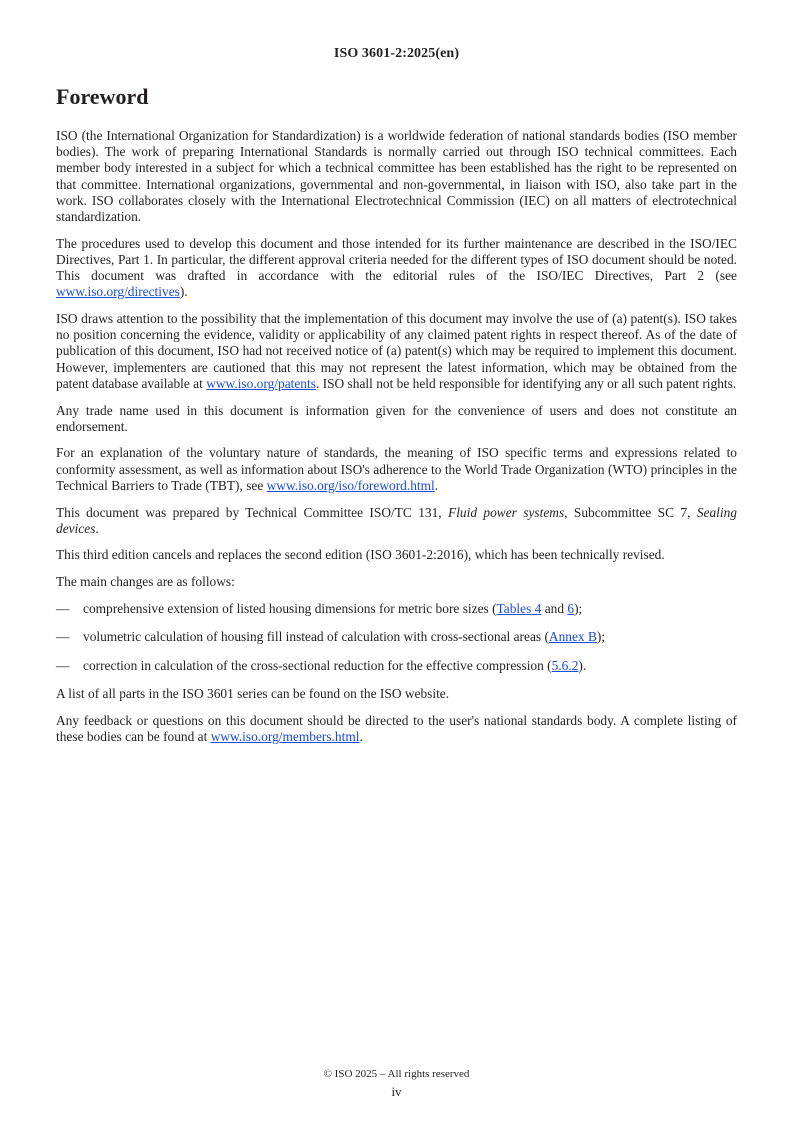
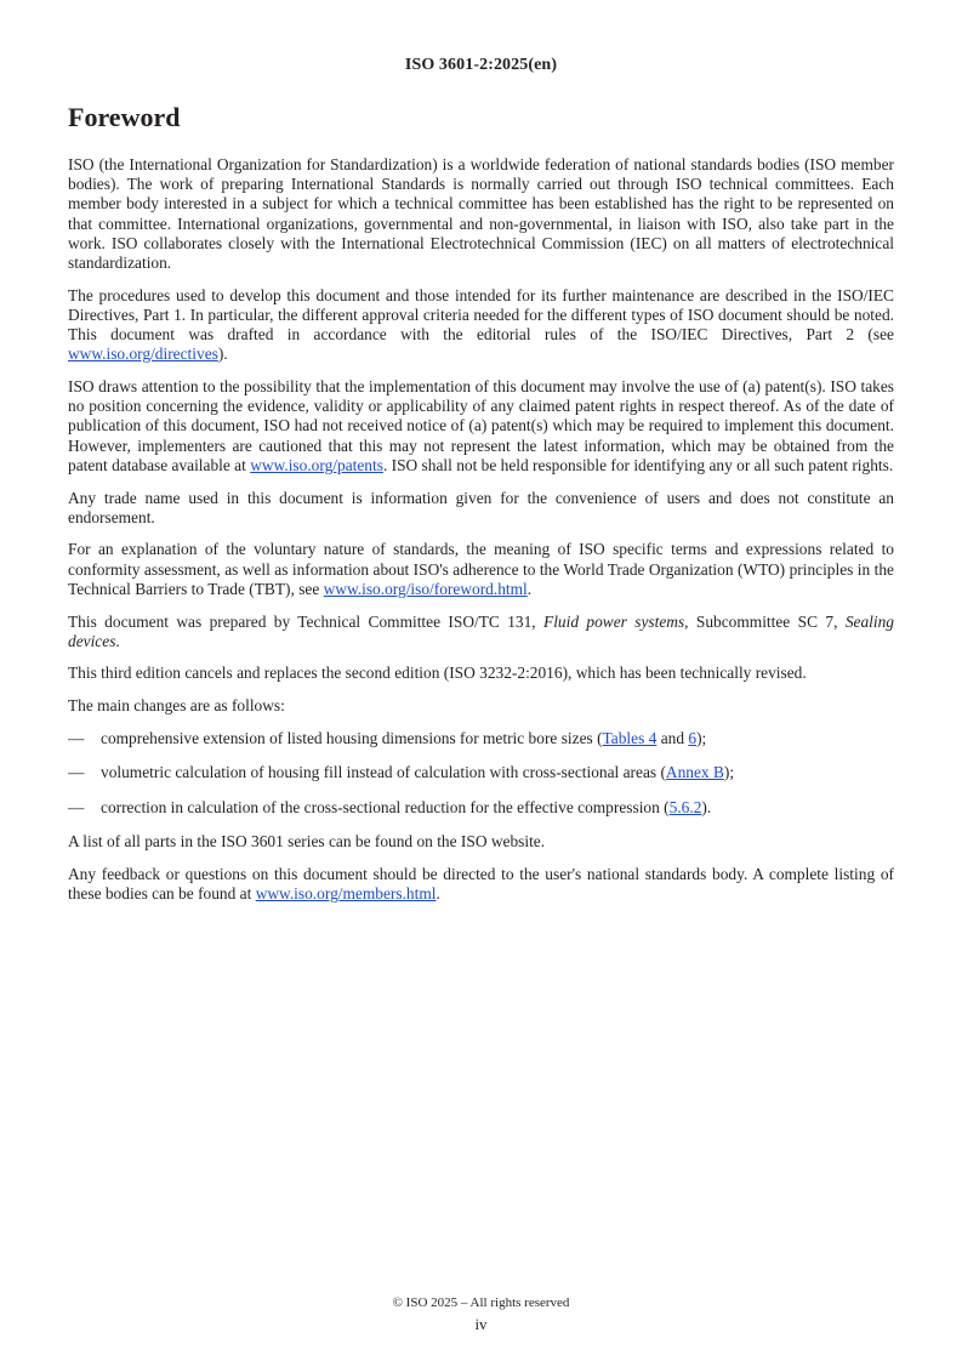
  ISO 3601-2:2025(en)
  Foreword
  ISO (the International Organization for Standardization) is a worldwide federation of national standards bodies (ISO member bodies). The work of preparing International Standards is normally carried out through ISO technical committees. Each member body interested in a subject for which a technical committee has been established has the right to be represented on that committee. International organizations, governmental and non-governmental, in liaison with ISO, also take part in the work. ISO collaborates closely with the International Electrotechnical Commission (IEC) on all matters of electrotechnical standardization.
  The procedures used to develop this document and those intended for its further maintenance are described in the ISO/IEC Directives, Part 1. In particular, the different approval criteria needed for the different types of ISO document should be noted. This document was drafted in accordance with the editorial rules of the ISO/IEC Directives, Part 2 (see www.iso.org/directives).
  ISO draws attention to the possibility that the implementation of this document may involve the use of (a) patent(s). ISO takes no position concerning the evidence, validity or applicability of any claimed patent rights in respect thereof. As of the date of publication of this document, ISO had not received notice of (a) patent(s) which may be required to implement this document. However, implementers are cautioned that this may not represent the latest information, which may be obtained from the patent database available at www.iso.org/patents. ISO shall not be held responsible for identifying any or all such patent rights.
  Any trade name used in this document is information given for the convenience of users and does not constitute an endorsement.
  For an explanation of the voluntary nature of standards, the meaning of ISO specific terms and expressions related to conformity assessment, as well as information about ISO's adherence to the World Trade Organization (WTO) principles in the Technical Barriers to Trade (TBT), see www.iso.org/iso/foreword.html.
  This document was prepared by Technical Committee ISO/TC 131, Fluid power systems, Subcommittee SC 7, Sealing devices.
- This third edition cancels and replaces the second edition (ISO 3601-2:2016), which has been technically revised.
+ This third edition cancels and replaces the second edition (ISO 3232-2:2016), which has been technically revised.
  The main changes are as follows:
  —
  comprehensive extension of listed housing dimensions for metric bore sizes (Tables 4 and 6);
  —
  volumetric calculation of housing fill instead of calculation with cross-sectional areas (Annex B);
  —
  correction in calculation of the cross-sectional reduction for the effective compression (5.6.2).
  A list of all parts in the ISO 3601 series can be found on the ISO website.
  Any feedback or questions on this document should be directed to the user's national standards body. A complete listing of these bodies can be found at www.iso.org/members.html.
  © ISO 2025 – All rights reserved
  iv
